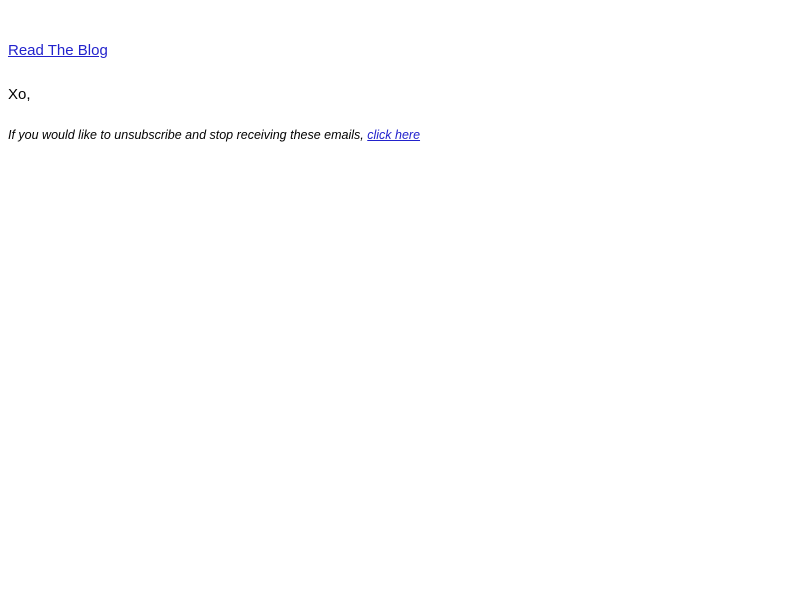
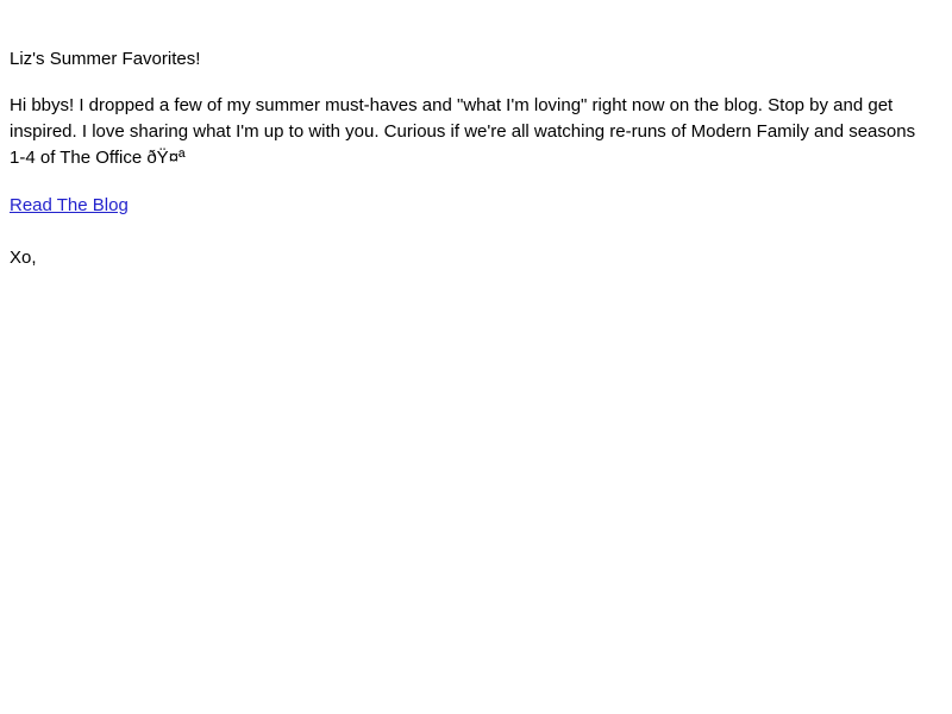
+ Liz's Summer Favorites!
+ Hi bbys! I dropped a few of my summer must-haves and "what I'm loving" right now on the blog. Stop by and get inspired. I love sharing what I'm up to with you. Curious if we're all watching re-runs of Modern Family and seasons 1-4 of The Office ðŸ¤ª
  Read The Blog
  Xo,
- If you would like to unsubscribe and stop receiving these emails, click here
